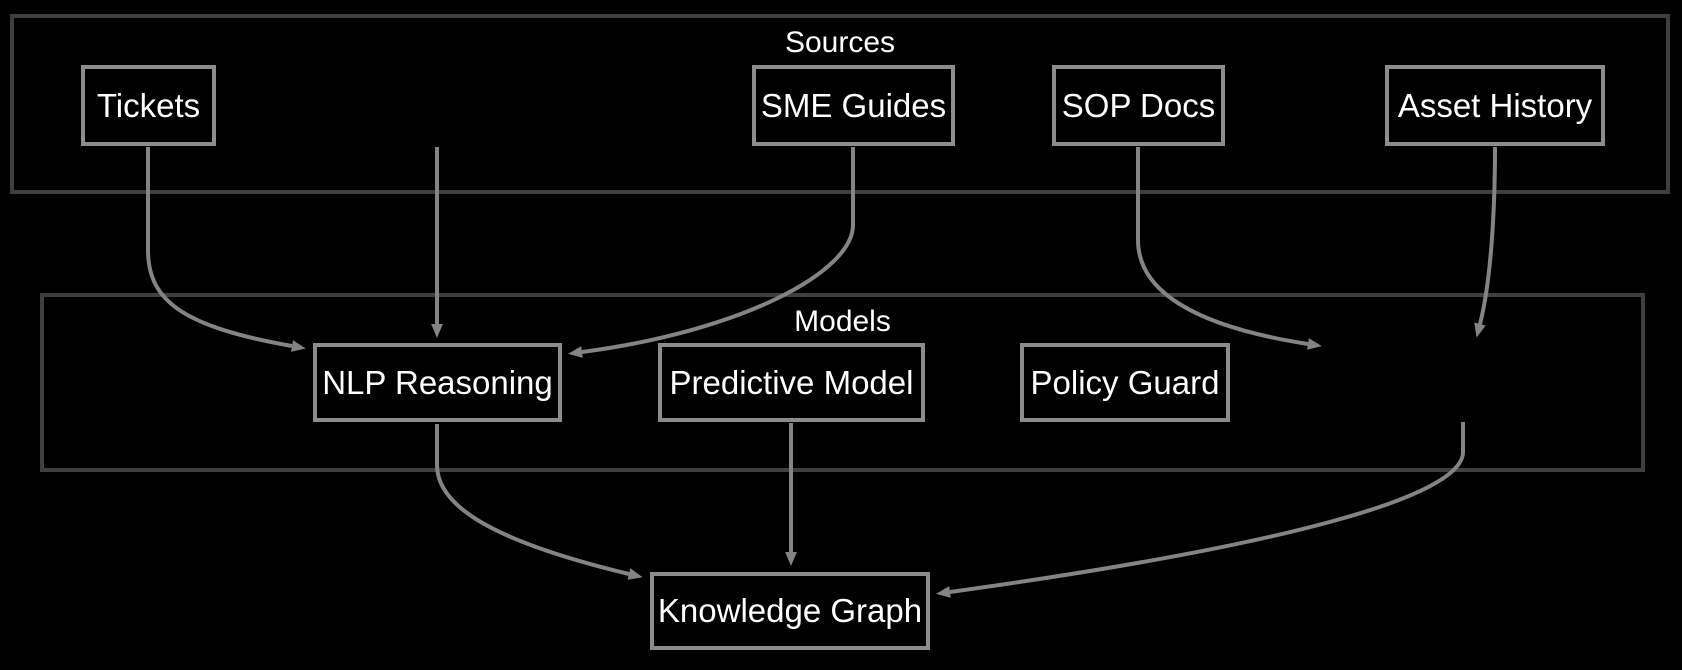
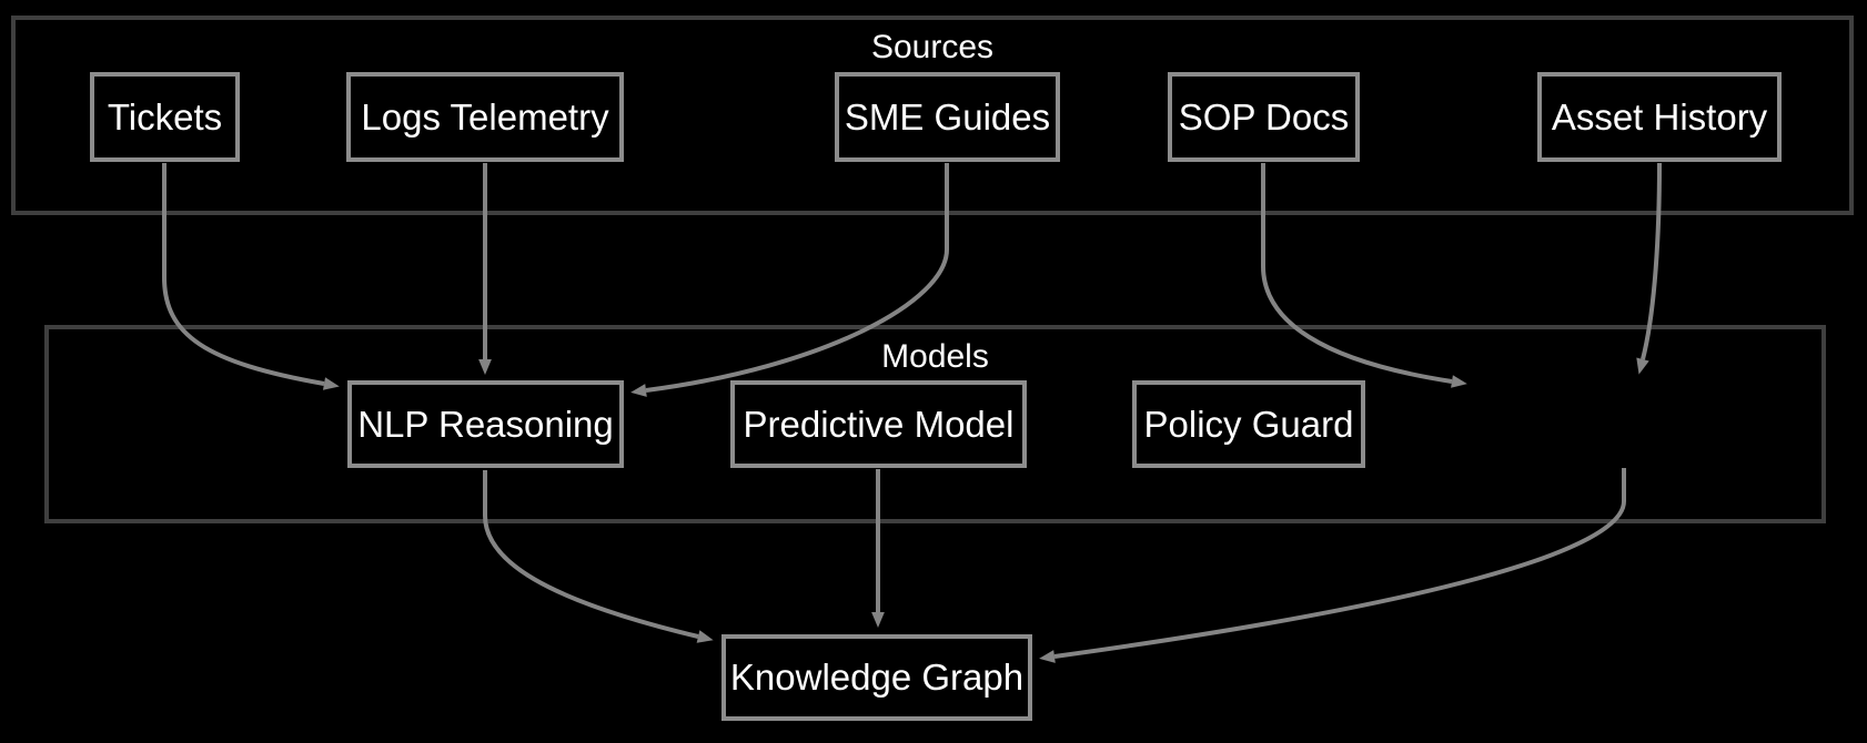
  Sources
  Models
  Tickets
+ Logs Telemetry
  SME Guides
  SOP Docs
  Asset History
  NLP Reasoning
  Predictive Model
  Policy Guard
  Knowledge Graph
